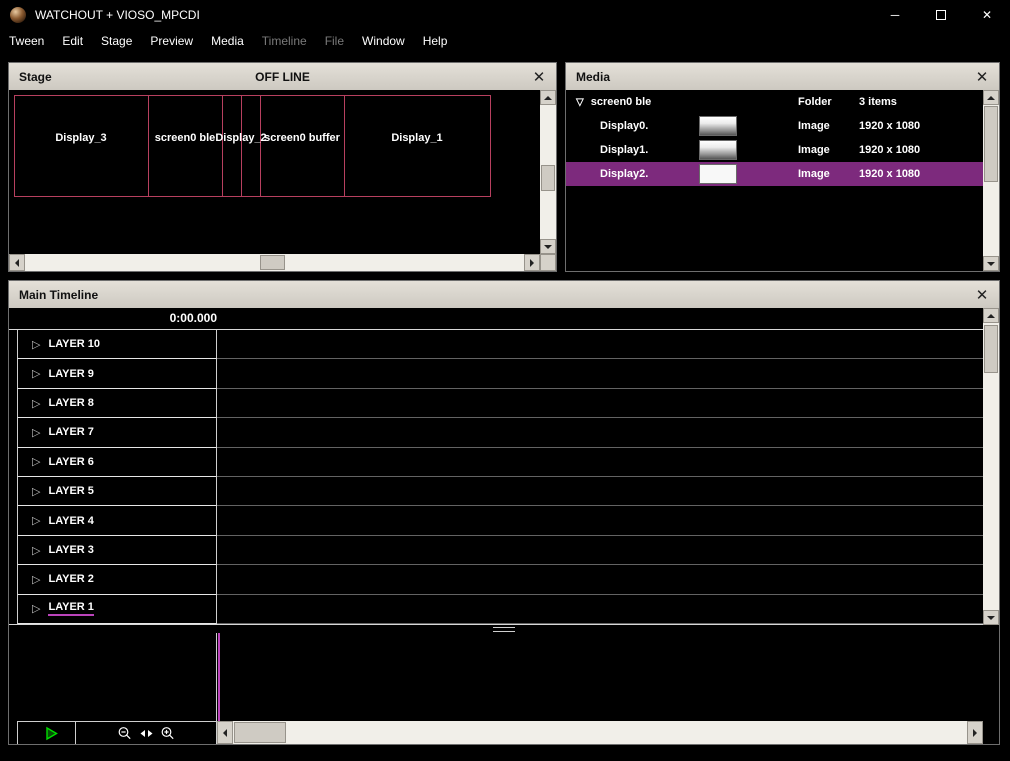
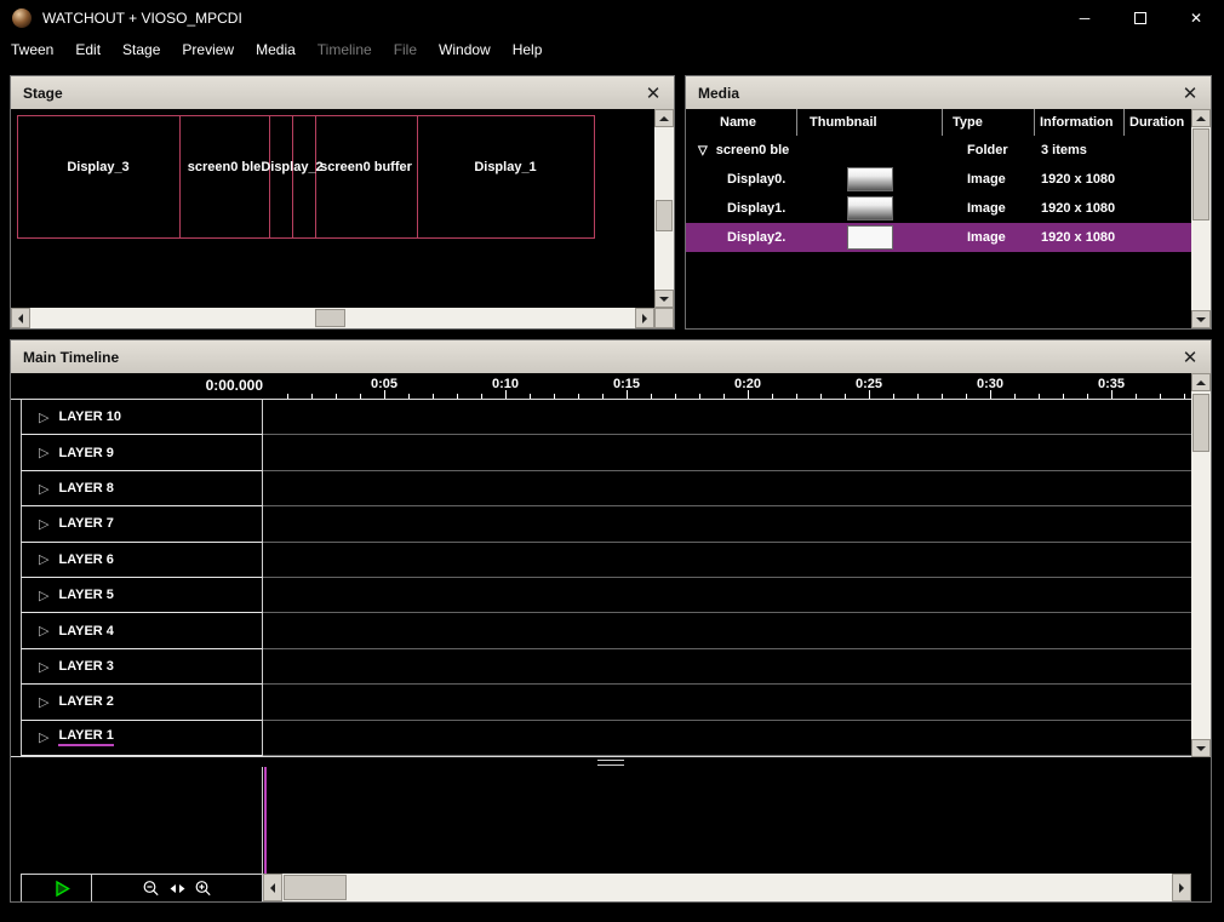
  WATCHOUT + VIOSO_MPCDI
  ─
  ✕
  Tween
  Edit
  Stage
  Preview
  Media
  Timeline
  File
  Window
  Help
  Stage
- OFF LINE
  ✕
  Display_3
  screen0 ble
  Display_2
  screen0 buffer
  Display_1
  Media
  ✕
+ Name
+ Thumbnail
+ Type
+ Information
+ Duration
  ▽
  screen0 ble
  Folder
  3 items
  Display0.
  Image
  1920 x 1080
  Display1.
  Image
  1920 x 1080
  Display2.
  Image
  1920 x 1080
  Main Timeline
  ✕
  0:00.000
+ 0:05
+ 0:10
+ 0:15
+ 0:20
+ 0:25
+ 0:30
+ 0:35
  ▷
  LAYER 10
  ▷
  LAYER 9
  ▷
  LAYER 8
  ▷
  LAYER 7
  ▷
  LAYER 6
  ▷
  LAYER 5
  ▷
  LAYER 4
  ▷
  LAYER 3
  ▷
  LAYER 2
  ▷
  LAYER 1
